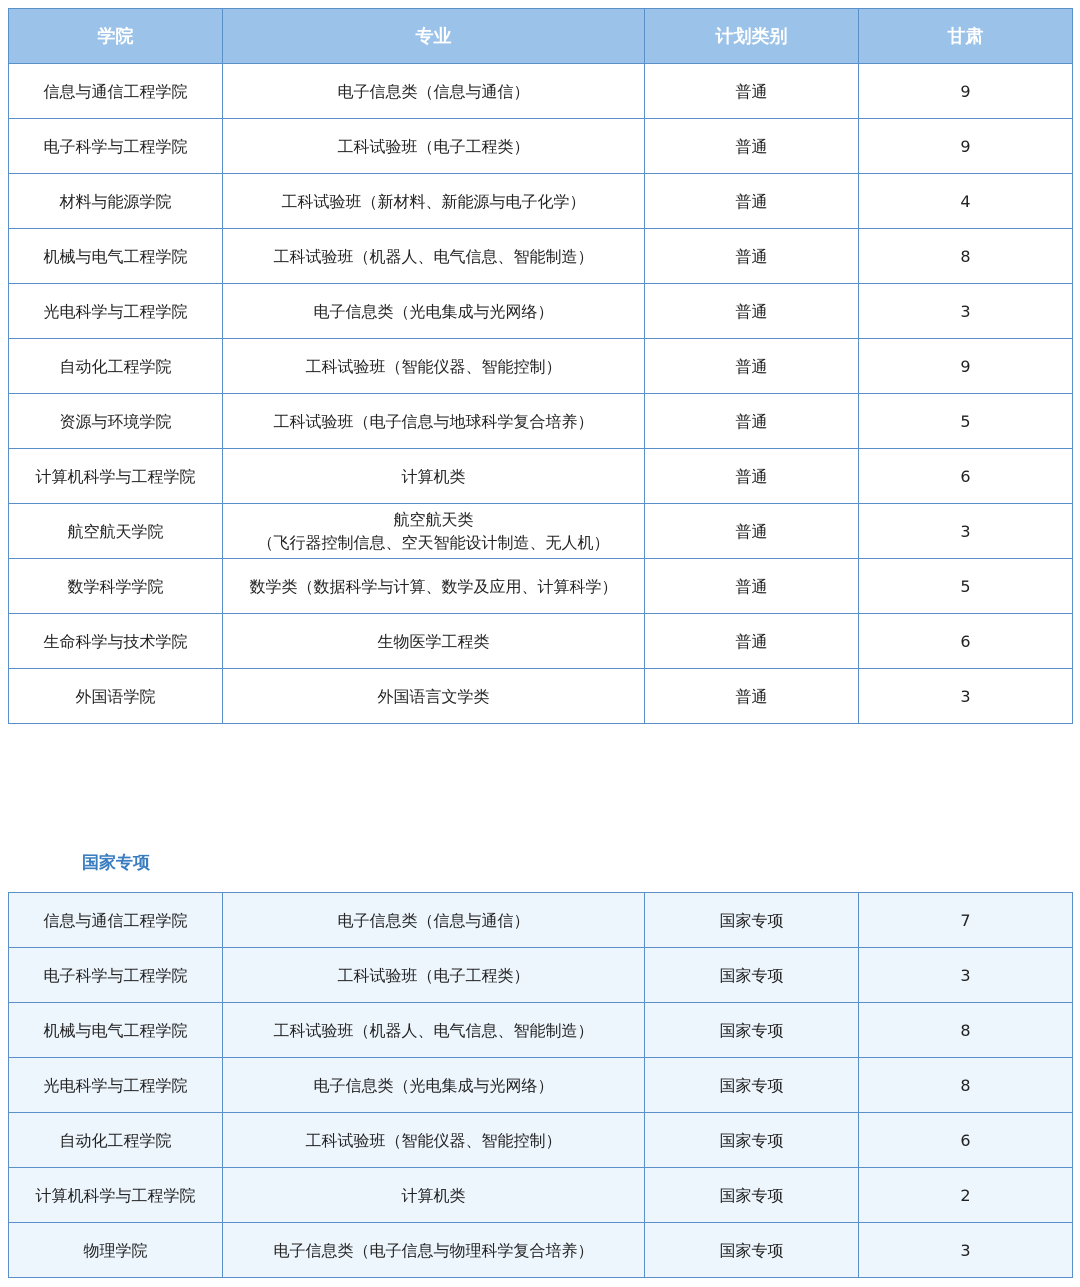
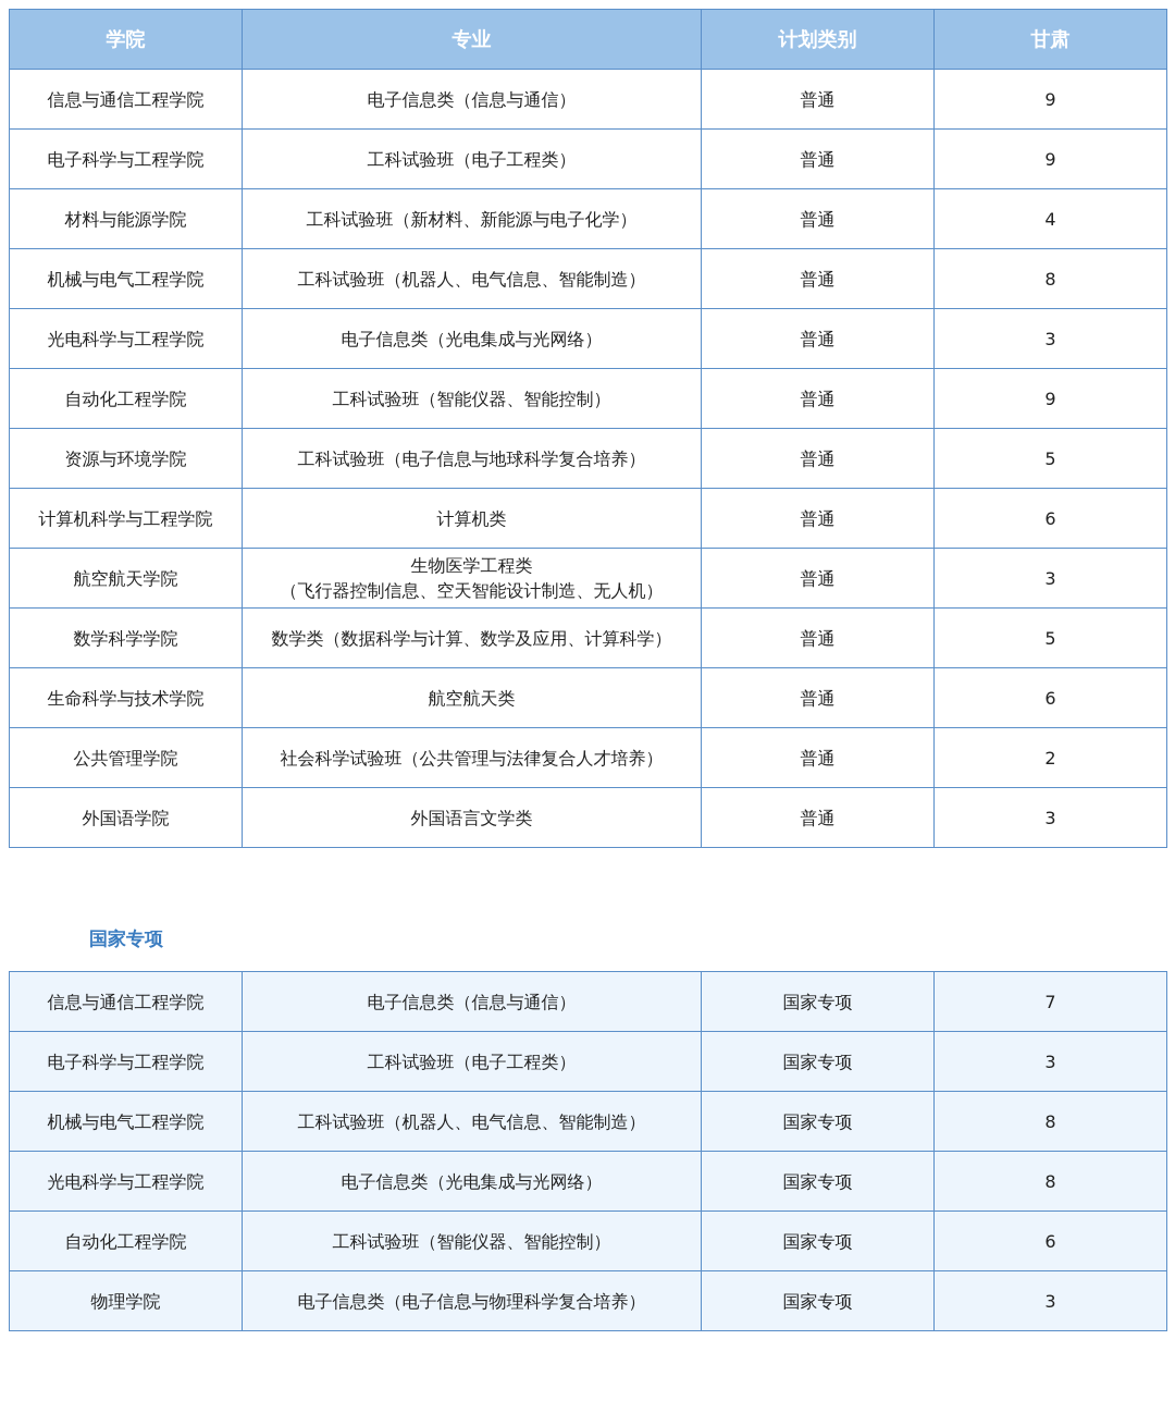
  学院	专业	计划类别	甘肃
  信息与通信工程学院	电子信息类（信息与通信）	普通	9
  电子科学与工程学院	工科试验班（电子工程类）	普通	9
  材料与能源学院	工科试验班（新材料、新能源与电子化学）	普通	4
  机械与电气工程学院	工科试验班（机器人、电气信息、智能制造）	普通	8
  光电科学与工程学院	电子信息类（光电集成与光网络）	普通	3
  自动化工程学院	工科试验班（智能仪器、智能控制）	普通	9
  资源与环境学院	工科试验班（电子信息与地球科学复合培养）	普通	5
  计算机科学与工程学院	计算机类	普通	6
- 航空航天学院	航空航天类 （飞行器控制信息、空天智能设计制造、无人机）	普通	3
+ 航空航天学院	生物医学工程类 （飞行器控制信息、空天智能设计制造、无人机）	普通	3
  数学科学学院	数学类（数据科学与计算、数学及应用、计算科学）	普通	5
- 生命科学与技术学院	生物医学工程类	普通	6
+ 生命科学与技术学院	航空航天类	普通	6
+ 公共管理学院	社会科学试验班（公共管理与法律复合人才培养）	普通	2
  外国语学院	外国语言文学类	普通	3
  国家专项
  信息与通信工程学院	电子信息类（信息与通信）	国家专项	7
  电子科学与工程学院	工科试验班（电子工程类）	国家专项	3
  机械与电气工程学院	工科试验班（机器人、电气信息、智能制造）	国家专项	8
  光电科学与工程学院	电子信息类（光电集成与光网络）	国家专项	8
  自动化工程学院	工科试验班（智能仪器、智能控制）	国家专项	6
- 计算机科学与工程学院	计算机类	国家专项	2
  物理学院	电子信息类（电子信息与物理科学复合培养）	国家专项	3
